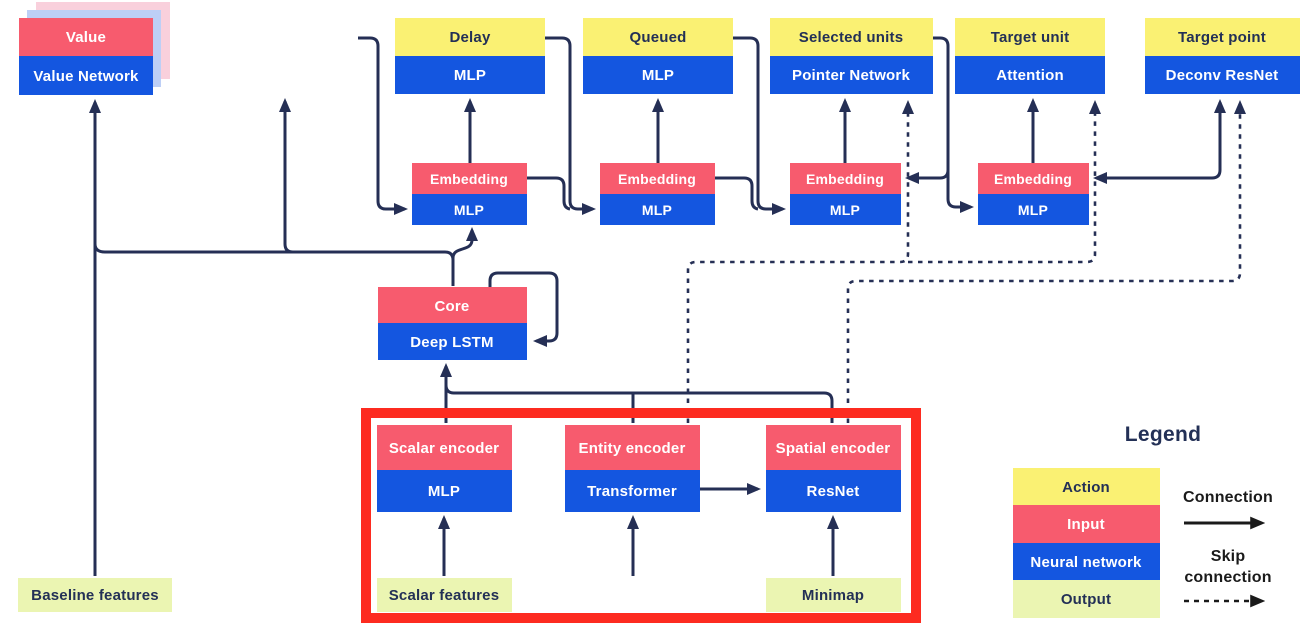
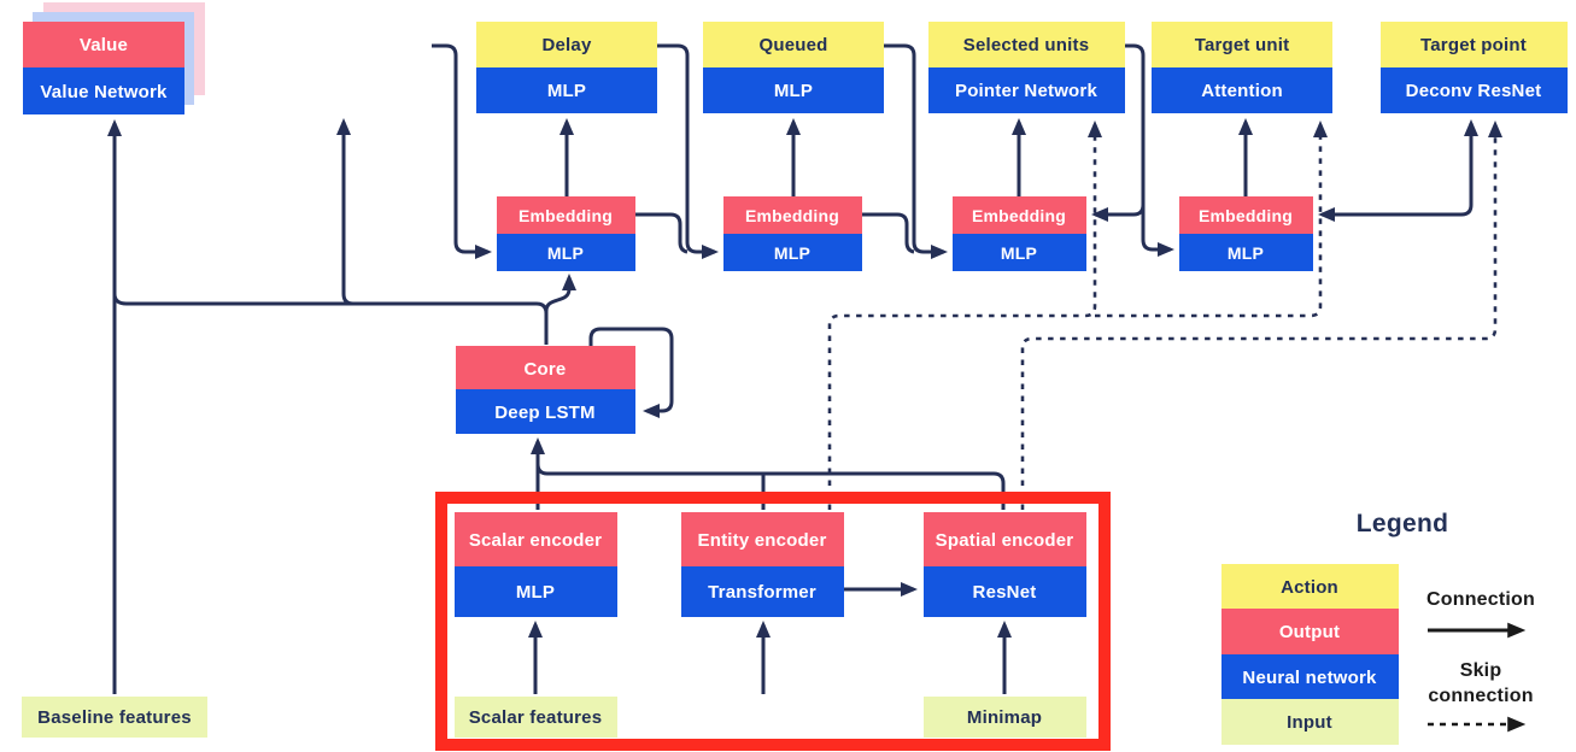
  Value
  Value Network
  Delay
  MLP
  Queued
  MLP
  Selected units
  Pointer Network
  Target unit
  Attention
  Target point
  Deconv ResNet
  Embedding
  MLP
  Embedding
  MLP
  Embedding
  MLP
  Embedding
  MLP
  Core
  Deep LSTM
  Scalar encoder
  MLP
  Entity encoder
  Transformer
  Spatial encoder
  ResNet
  Baseline features
  Scalar features
  Minimap
  Legend
  Action
- Input
+ Output
  Neural network
- Output
+ Input
  Connection
  Skip
  connection
